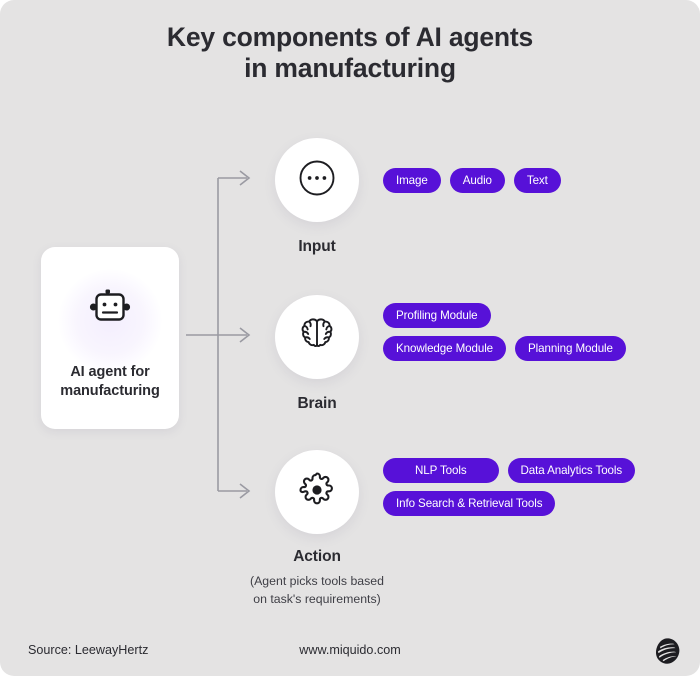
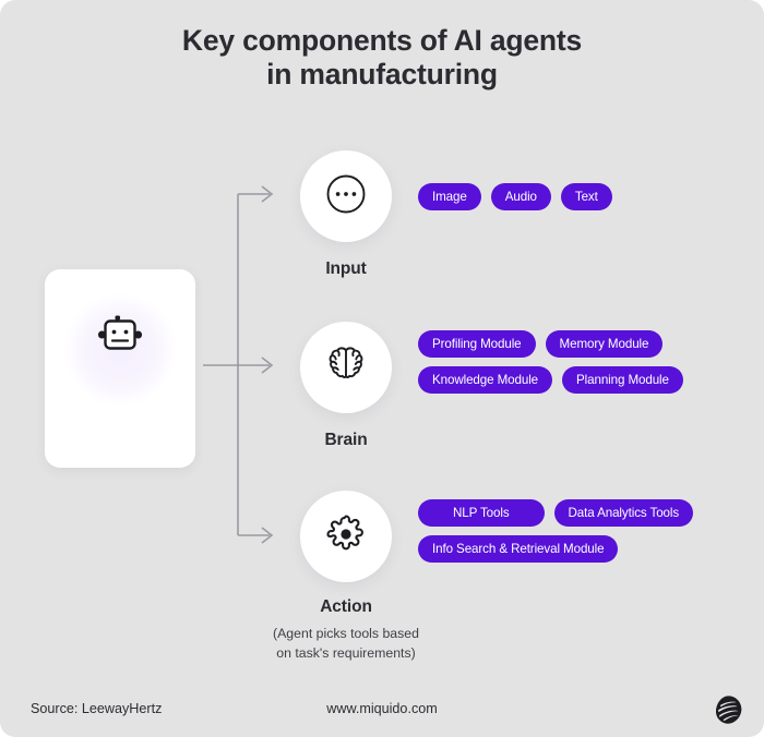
  Key components of AI agents
  in manufacturing
- AI agent for
- manufacturing
  Input
  Image
  Audio
  Text
  Brain
  Profiling Module
+ Memory Module
  Knowledge Module
  Planning Module
  Action
  (Agent picks tools based
  on task's requirements)
  NLP Tools
  Data Analytics Tools
- Info Search & Retrieval Tools
+ Info Search & Retrieval Module
  Source: LeewayHertz
  www.miquido.com
